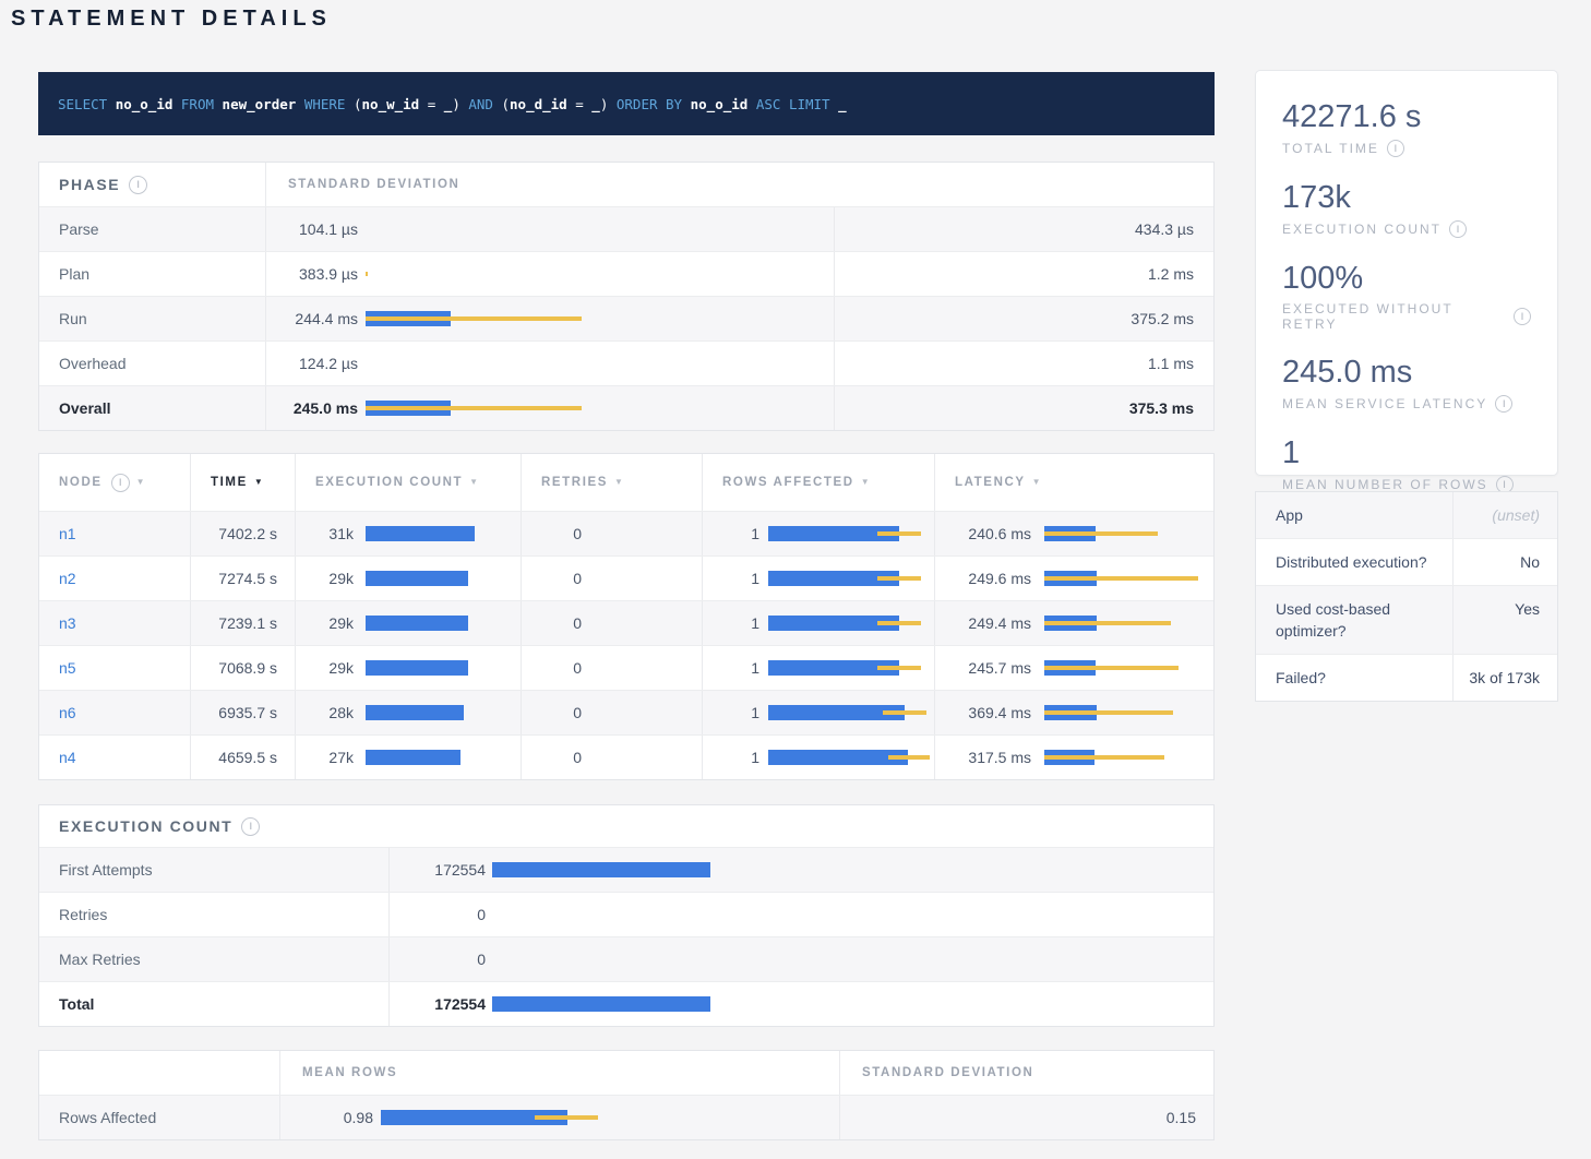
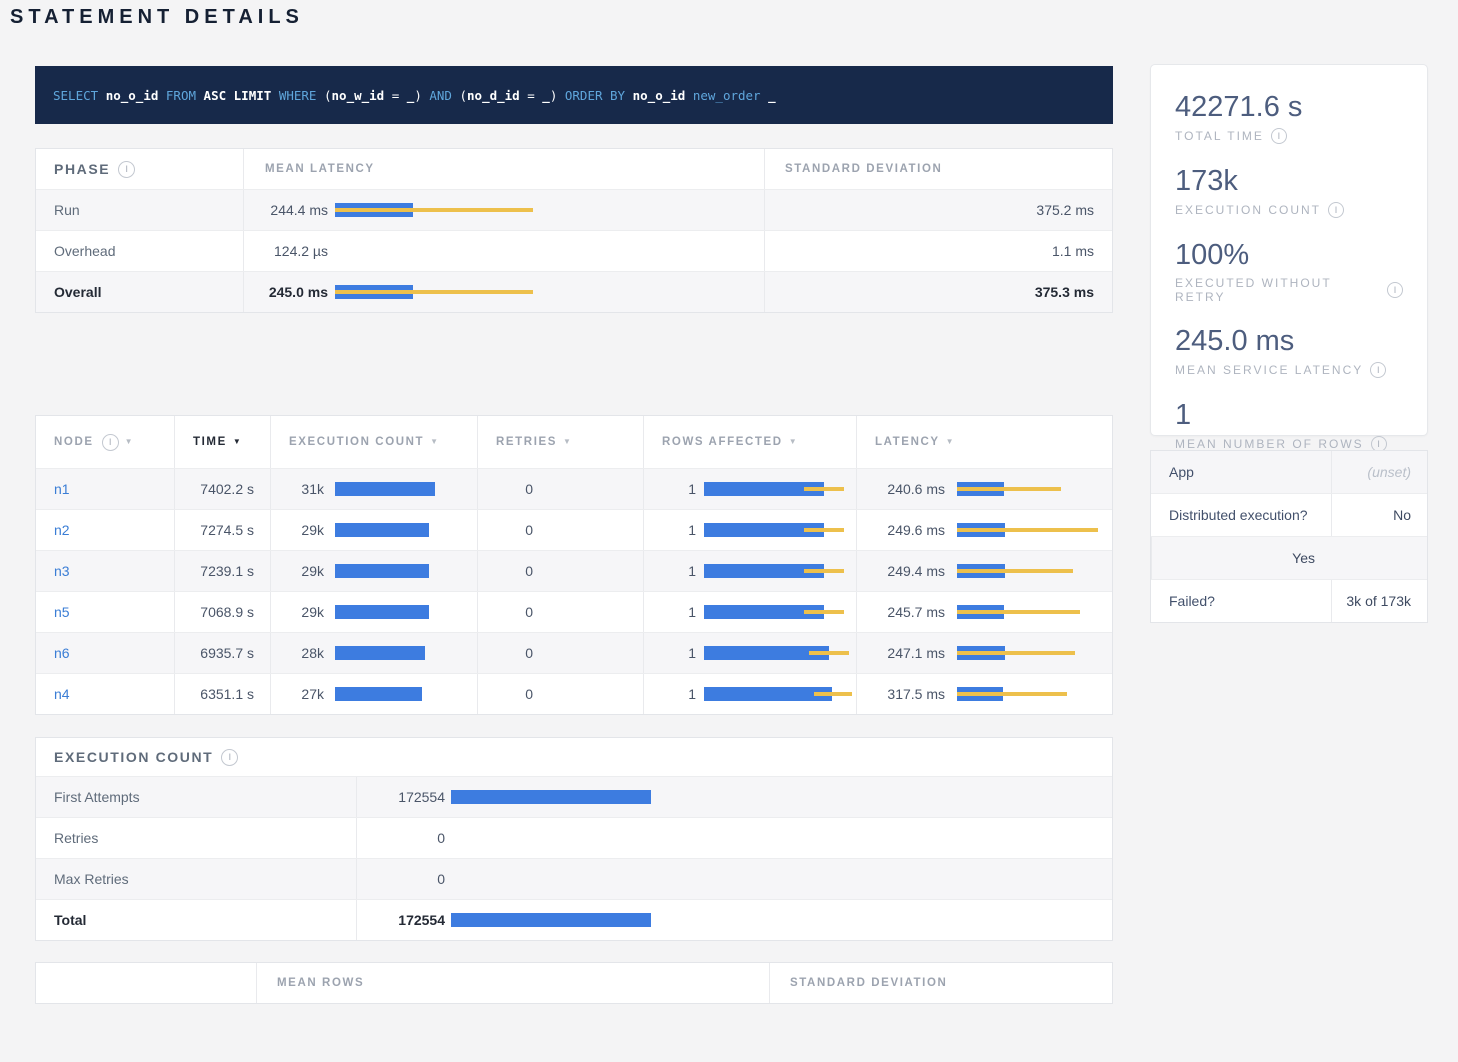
  STATEMENT DETAILS
  SELECT
  no_o_id
  FROM
- new_order
+ ASC LIMIT
  WHERE
  (
  no_w_id
  =
  _
  )
  AND
  (
  no_d_id
  =
  _
  )
  ORDER BY
  no_o_id
- ASC LIMIT
+ new_order
  _
  PHASE
  I
+ MEAN LATENCY
  STANDARD DEVIATION
- Parse
- 104.1 µs
- 434.3 µs
- Plan
- 383.9 µs
- 1.2 ms
  Run
  244.4 ms
  375.2 ms
  Overhead
  124.2 µs
  1.1 ms
  Overall
  245.0 ms
  375.3 ms
  NODE
  I
  ▼
  TIME
  ▼
  EXECUTION COUNT
  ▼
  RETRIES
  ▼
  ROWS AFFECTED
  ▼
  LATENCY
  ▼
  n1
  7402.2 s
  31k
  0
  1
  240.6 ms
  n2
  7274.5 s
  29k
  0
  1
  249.6 ms
  n3
  7239.1 s
  29k
  0
  1
  249.4 ms
  n5
  7068.9 s
  29k
  0
  1
  245.7 ms
  n6
  6935.7 s
  28k
  0
  1
- 369.4 ms
+ 247.1 ms
  n4
- 4659.5 s
+ 6351.1 s
  27k
  0
  1
  317.5 ms
  EXECUTION COUNT
  I
  First Attempts
  172554
  Retries
  0
  Max Retries
  0
  Total
  172554
  MEAN ROWS
  STANDARD DEVIATION
- Rows Affected
- 0.98
- 0.15
  42271.6 s
  TOTAL TIME
  I
  173k
  EXECUTION COUNT
  I
  100%
  EXECUTED WITHOUT RETRY
  I
  245.0 ms
  MEAN SERVICE LATENCY
  I
  1
  MEAN NUMBER OF ROWS
  I
  App
  (unset)
  Distributed execution?
  No
- Used cost-based optimizer?
  Yes
  Failed?
  3k of 173k
